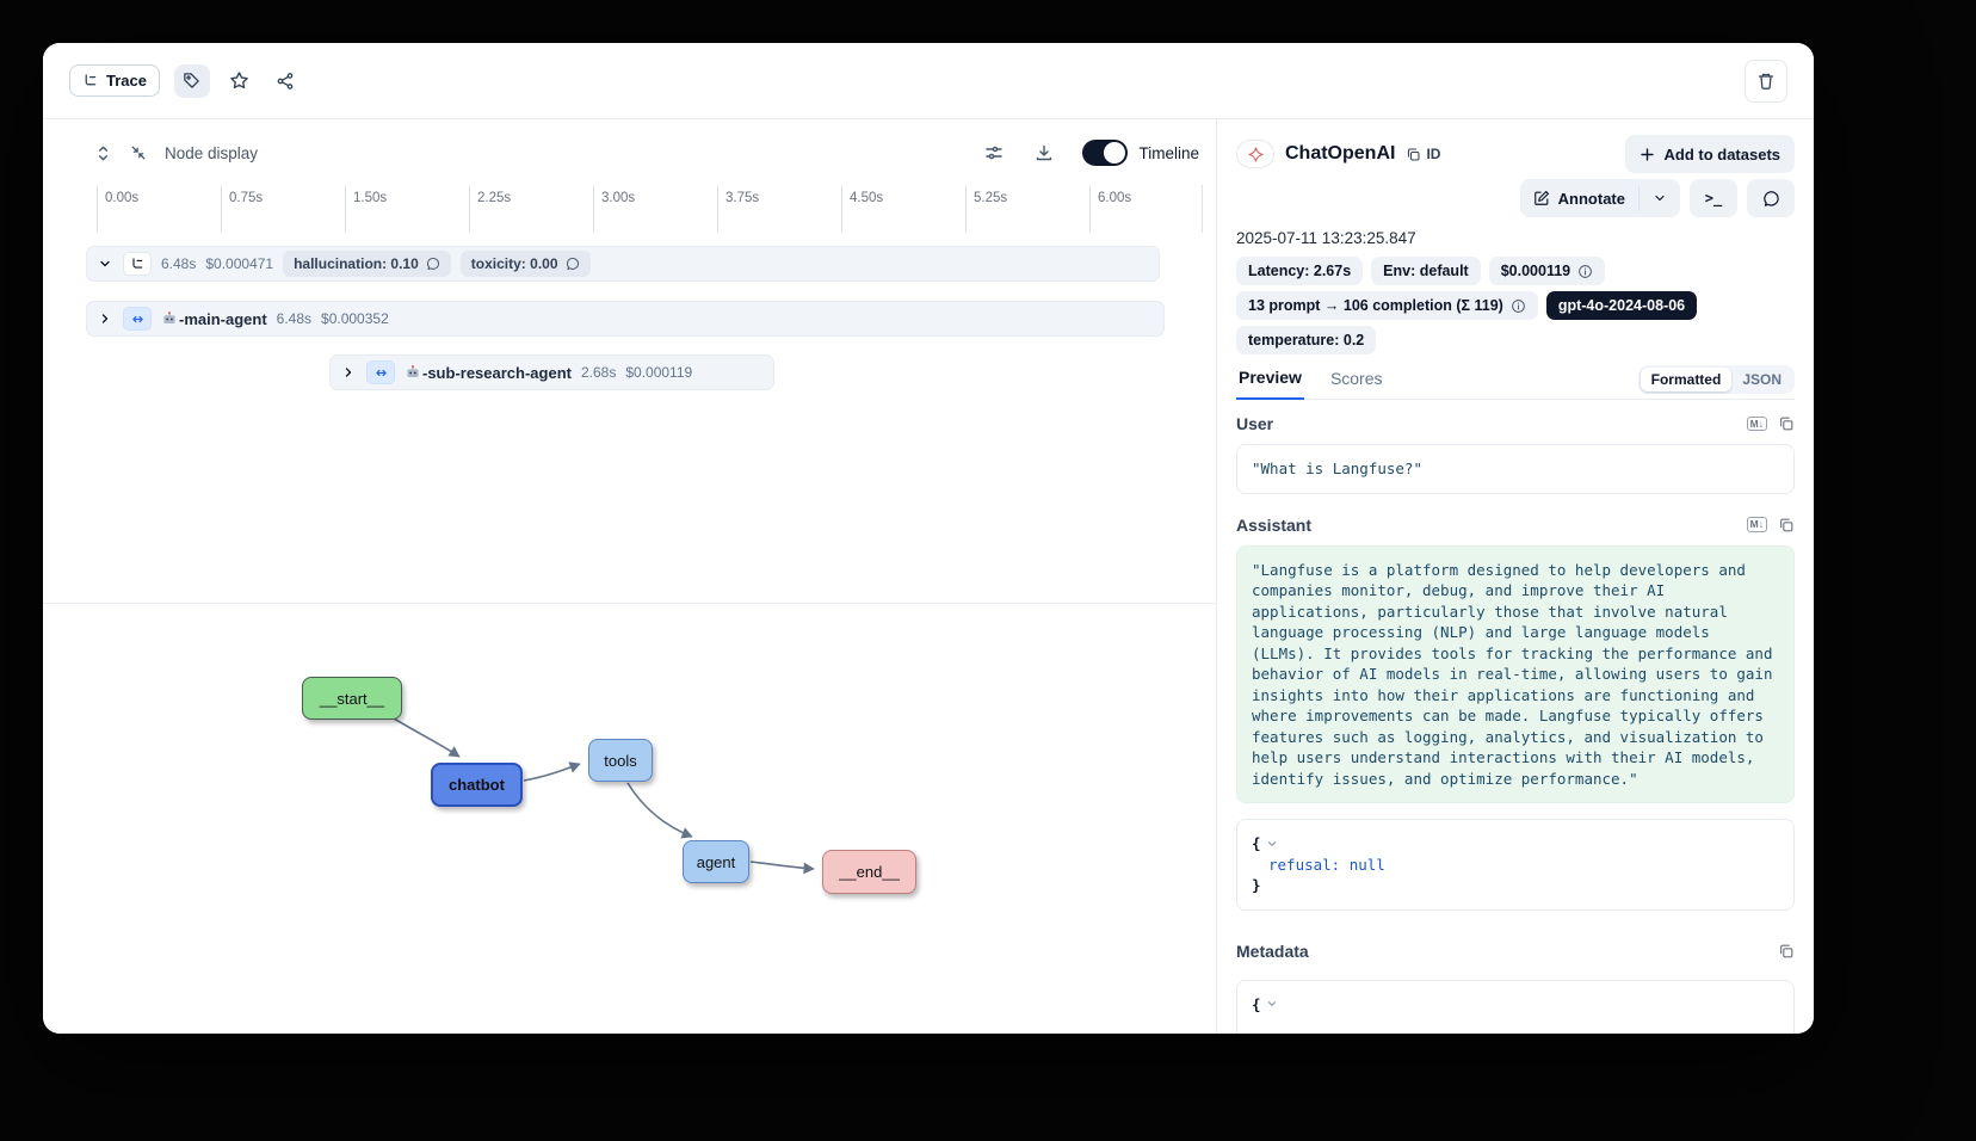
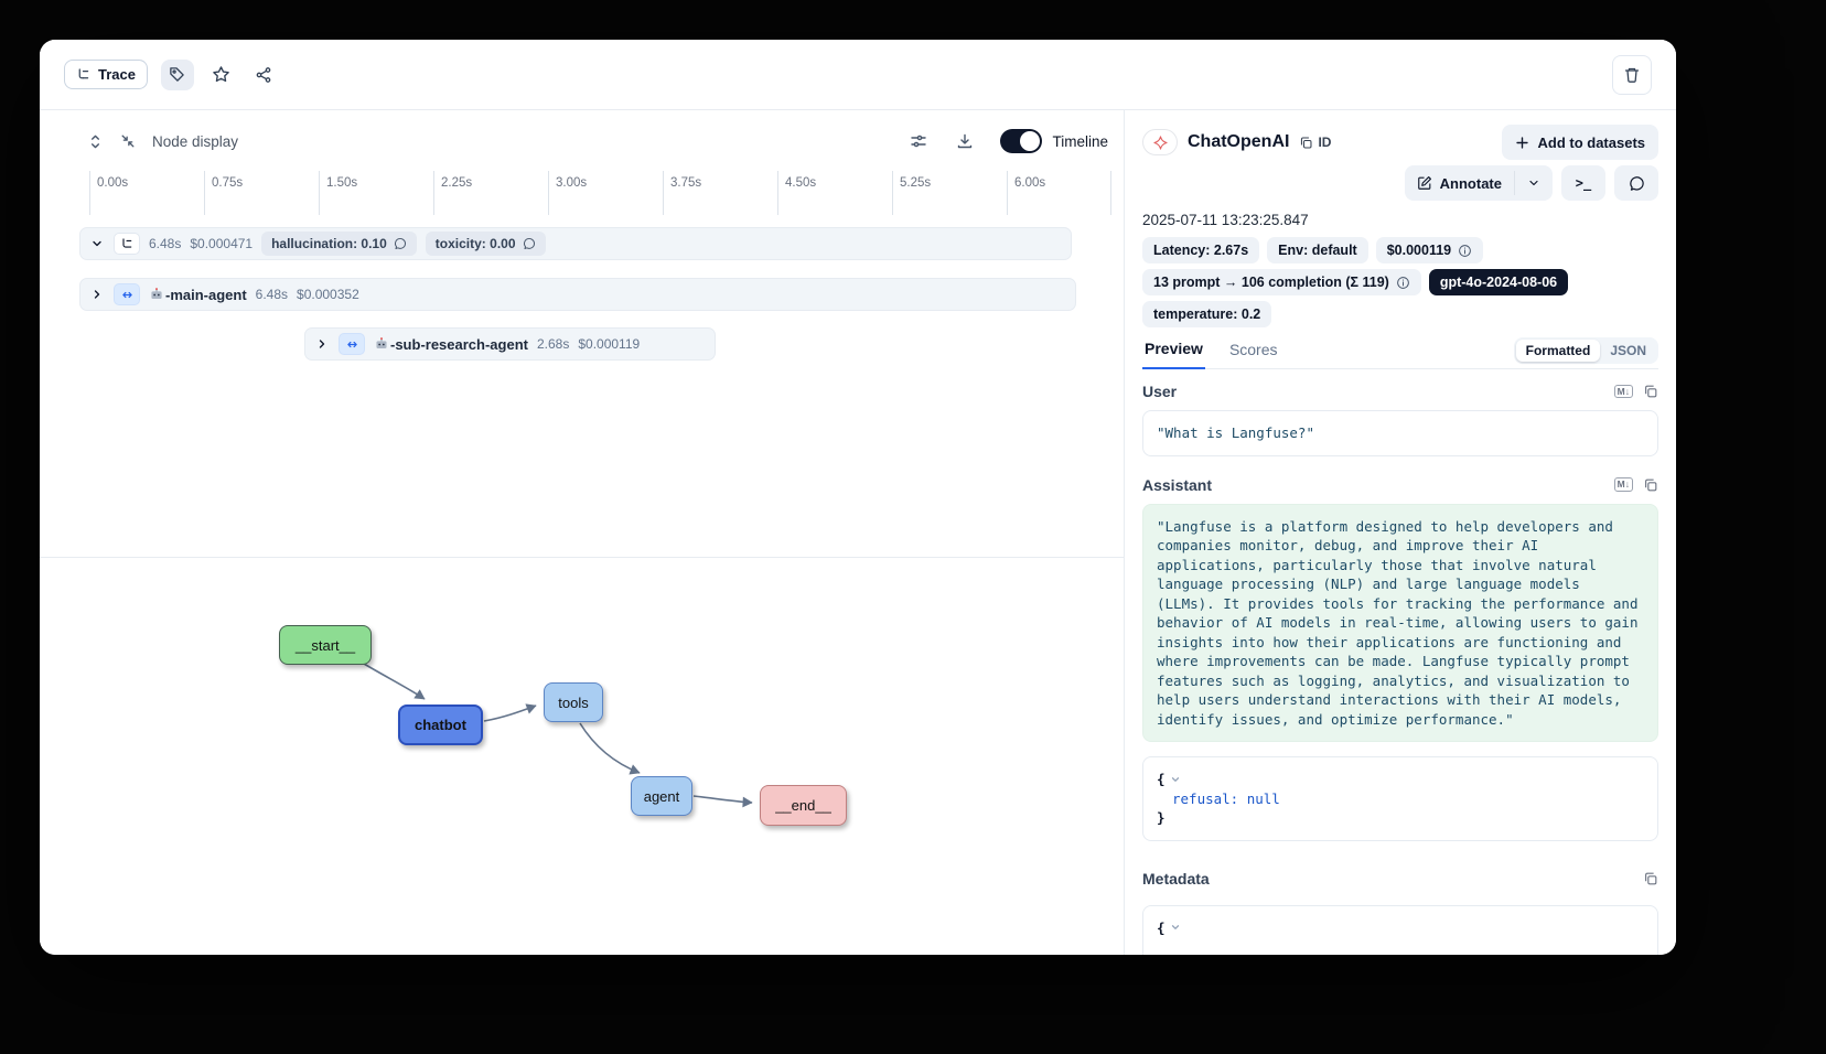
  Trace
  Node display
  Timeline
  0.00s
  0.75s
  1.50s
  2.25s
  3.00s
  3.75s
  4.50s
  5.25s
  6.00s
  6.48s
  $0.000471
  hallucination: 0.10
  toxicity: 0.00
  -main-agent
  6.48s
  $0.000352
  -sub-research-agent
  2.68s
  $0.000119
  __start__
  chatbot
  tools
  agent
  __end__
  ChatOpenAI
  ID
  Add to datasets
  Annotate
  >_
  2025-07-11 13:23:25.847
  Latency: 2.67s
  Env: default
  $0.000119
  13 prompt → 106 completion (Σ 119)
  gpt-4o-2024-08-06
  temperature: 0.2
  Preview
  Scores
  Formatted
  JSON
  User
  M↓
  "What is Langfuse?"
  Assistant
  M↓
- "Langfuse is a platform designed to help developers and companies monitor, debug, and improve their AI applications, particularly those that involve natural language processing (NLP) and large language models (LLMs). It provides tools for tracking the performance and behavior of AI models in real-time, allowing users to gain insights into how their applications are functioning and where improvements can be made. Langfuse typically offers features such as logging, analytics, and visualization to help users understand interactions with their AI models, identify issues, and optimize performance."
+ "Langfuse is a platform designed to help developers and companies monitor, debug, and improve their AI applications, particularly those that involve natural language processing (NLP) and large language models (LLMs). It provides tools for tracking the performance and behavior of AI models in real-time, allowing users to gain insights into how their applications are functioning and where improvements can be made. Langfuse typically prompt features such as logging, analytics, and visualization to help users understand interactions with their AI models, identify issues, and optimize performance."
  {
  refusal: null
  }
  Metadata
  {
